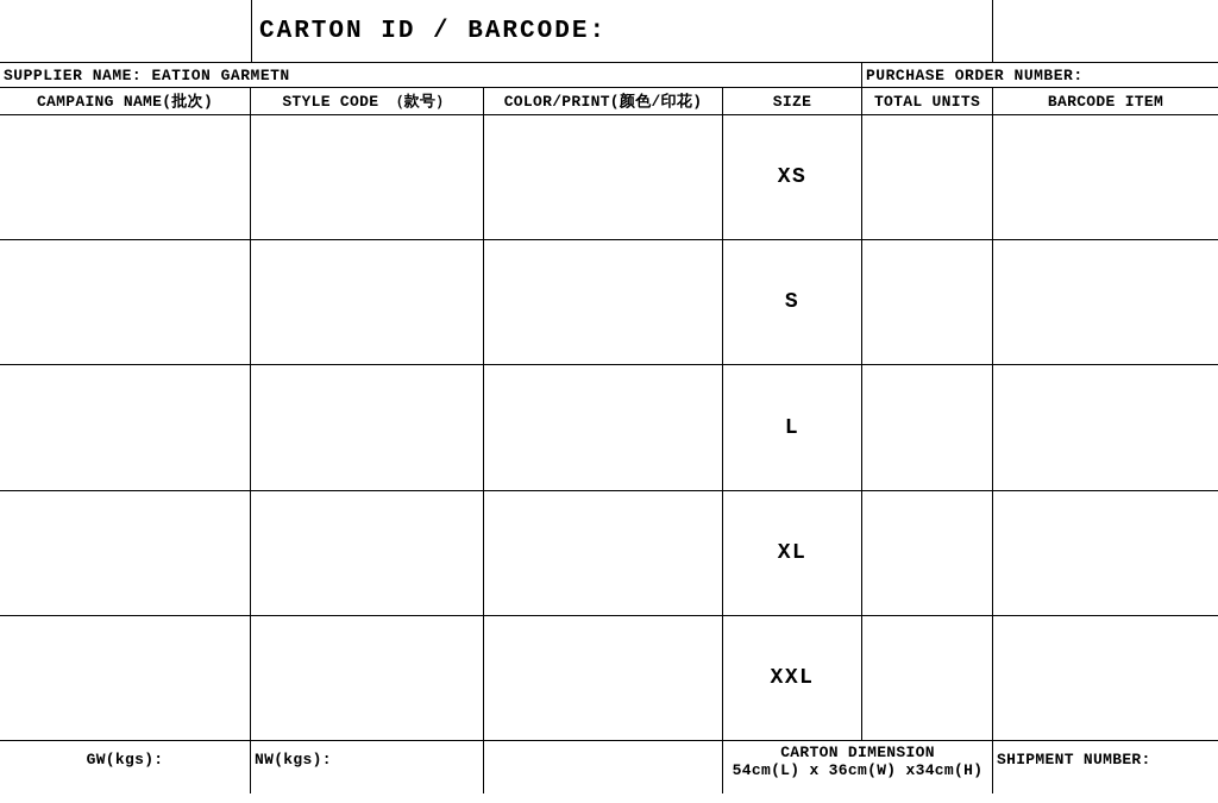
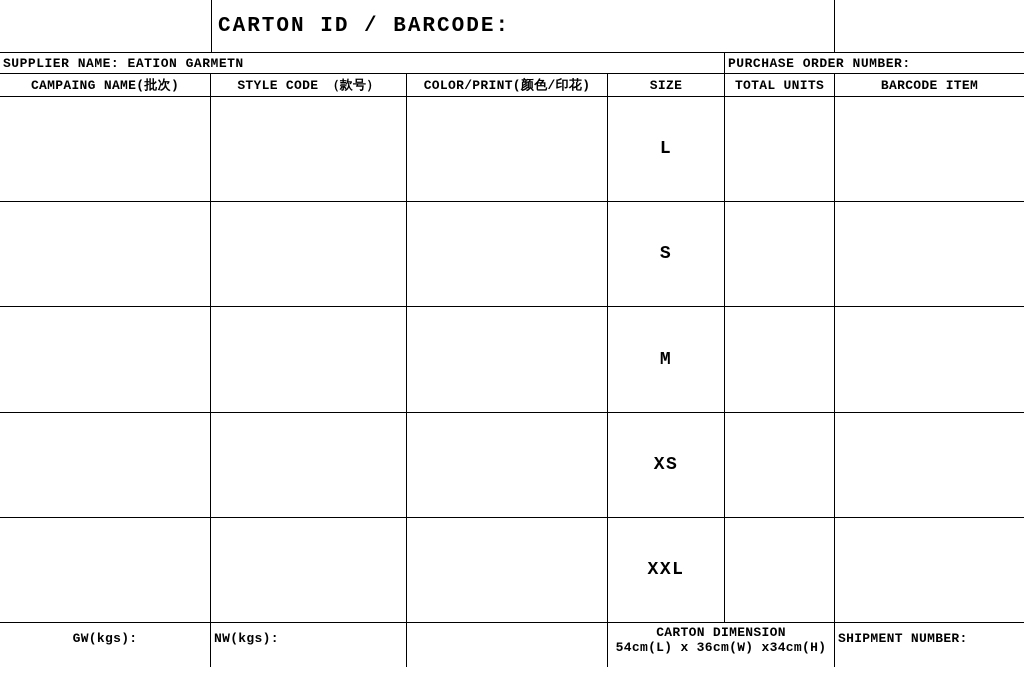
  CARTON ID / BARCODE:
  SUPPLIER NAME: EATION GARMETN
  PURCHASE ORDER NUMBER:
  CAMPAING NAME(批次)
  STYLE CODE （款号）
  COLOR/PRINT(颜色/印花)
  SIZE
  TOTAL UNITS
  BARCODE ITEM
- XS
+ L
  S
+ M
- L
+ XS
- XL
  XXL
  GW(kgs):
  NW(kgs):
  CARTON DIMENSION
  54cm(L) x 36cm(W) x34cm(H)
  SHIPMENT NUMBER:
